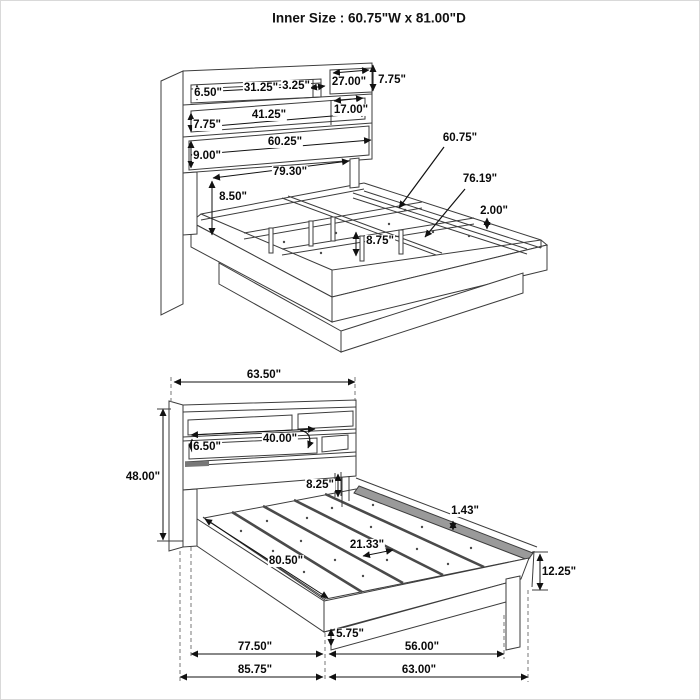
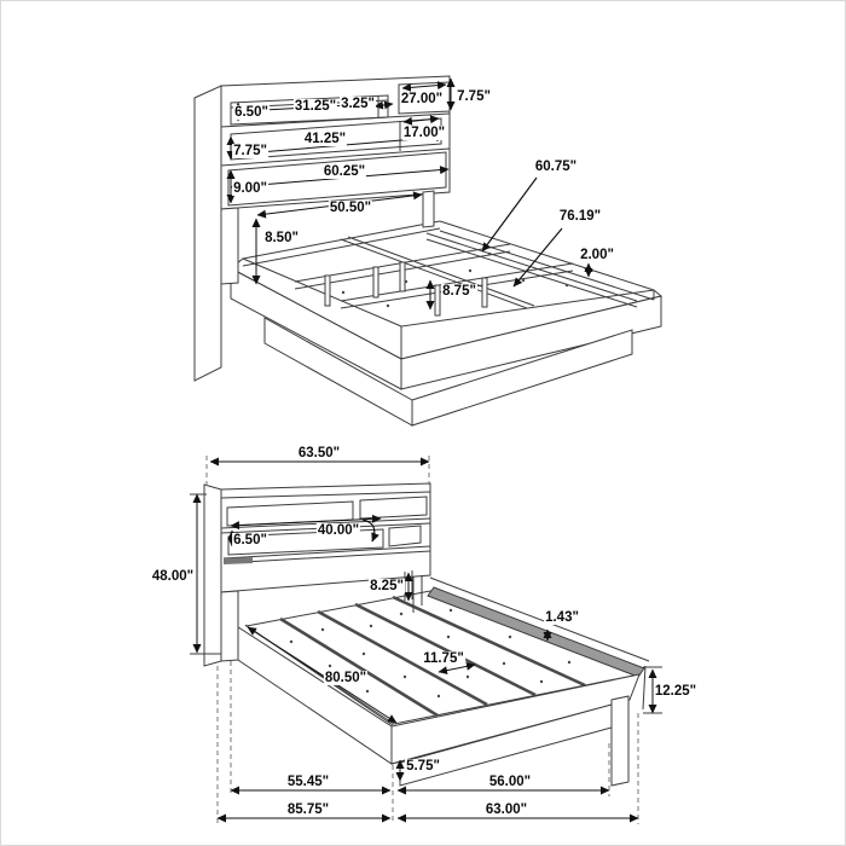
- Inner Size : 60.75"W x 81.00"D
  6.50"
  31.25"
  3.25"
  27.00"
  7.75"
  41.25"
  17.00"
  7.75"
  60.25"
  9.00"
- 79.30"
+ 50.50"
  8.50"
  60.75"
  76.19"
  2.00"
  8.75"
  63.50"
  48.00"
  6.50"
  40.00"
  8.25"
  1.43"
- 21.33"
+ 11.75"
  80.50"
  12.25"
  5.75"
- 77.50"
+ 55.45"
  56.00"
  85.75"
  63.00"
